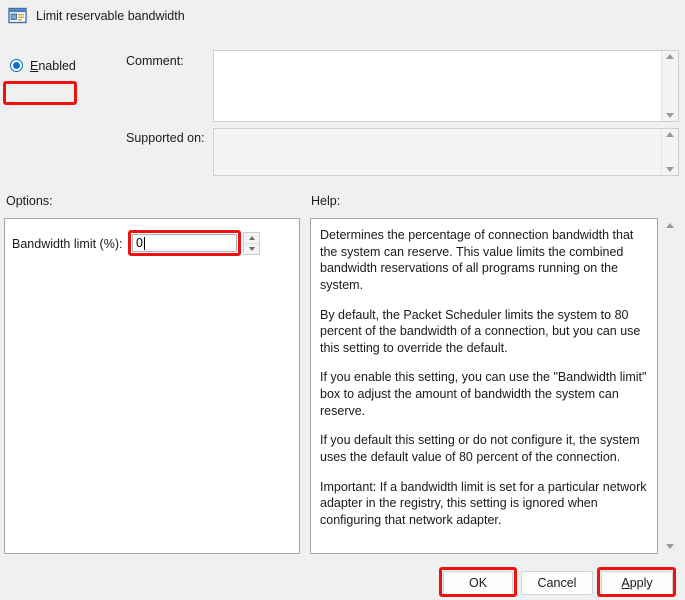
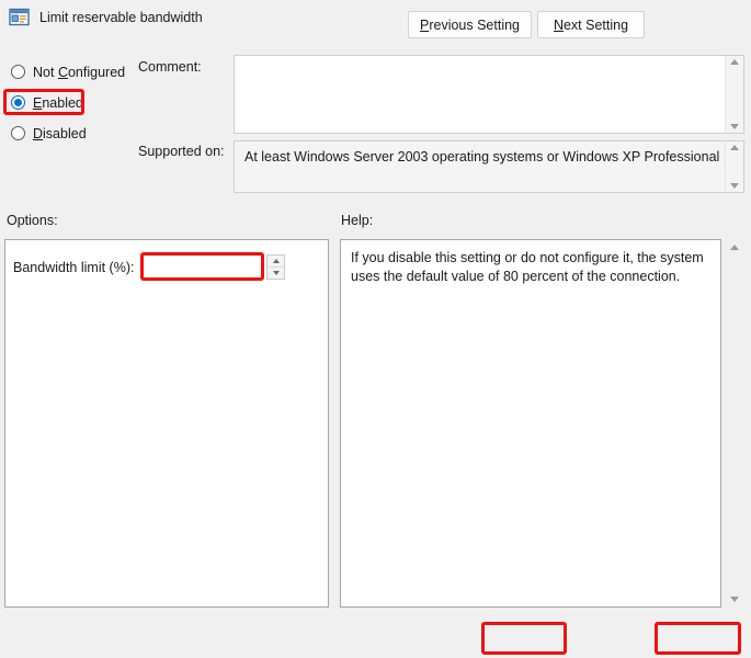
  Limit reservable bandwidth
+ Previous Setting
+ Next Setting
+ Not Configured
  Enabled
+ Disabled
  Comment:
  Supported on:
+ At least Windows Server 2003 operating systems or Windows XP Professional
  Options:
  Help:
  Bandwidth limit (%):
- 0
- Determines the percentage of connection bandwidth that the system can reserve. This value limits the combined bandwidth reservations of all programs running on the system.
- By default, the Packet Scheduler limits the system to 80 percent of the bandwidth of a connection, but you can use this setting to override the default.
- If you enable this setting, you can use the "Bandwidth limit" box to adjust the amount of bandwidth the system can reserve.
- If you default this setting or do not configure it, the system uses the default value of 80 percent of the connection.
+ If you disable this setting or do not configure it, the system uses the default value of 80 percent of the connection.
- Important: If a bandwidth limit is set for a particular network adapter in the registry, this setting is ignored when configuring that network adapter.
- OK
- Cancel
- Apply
